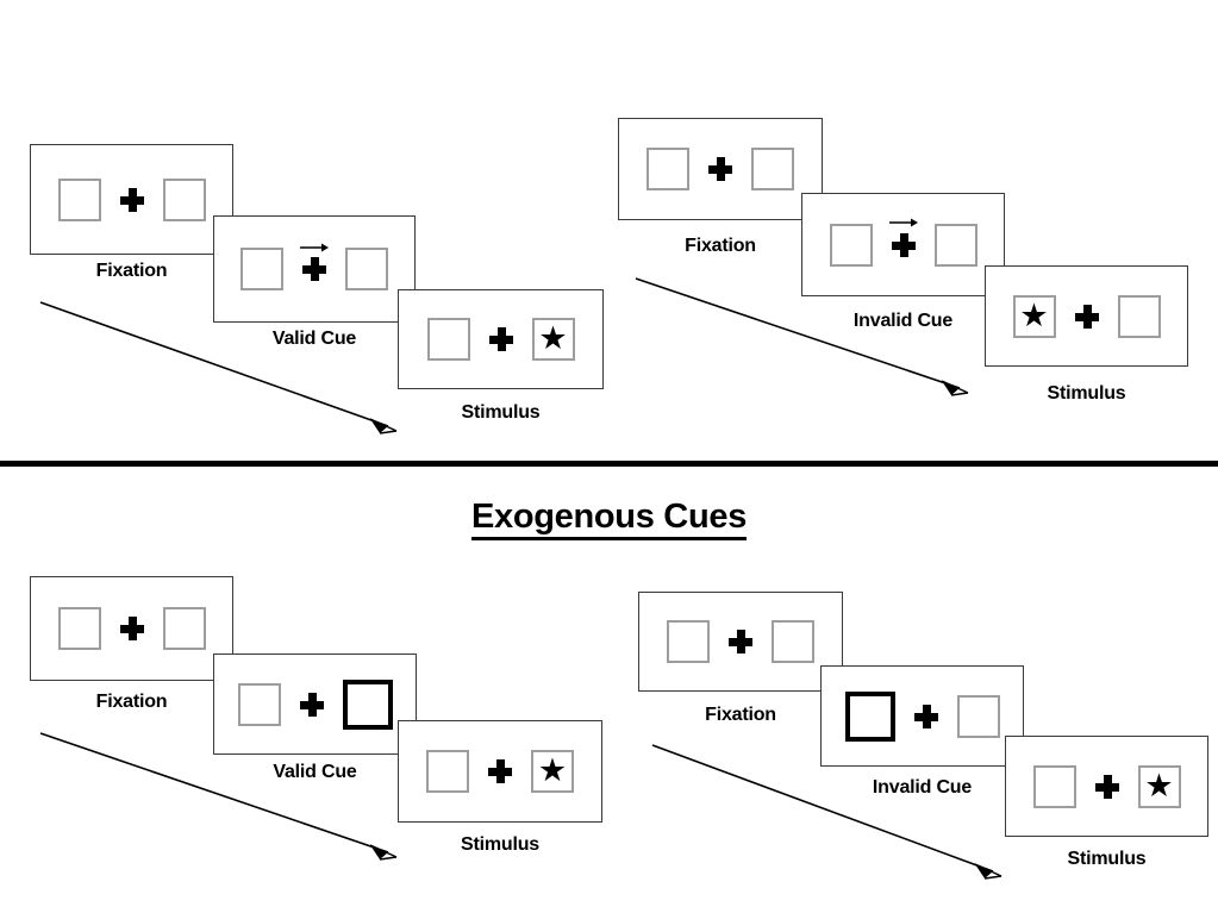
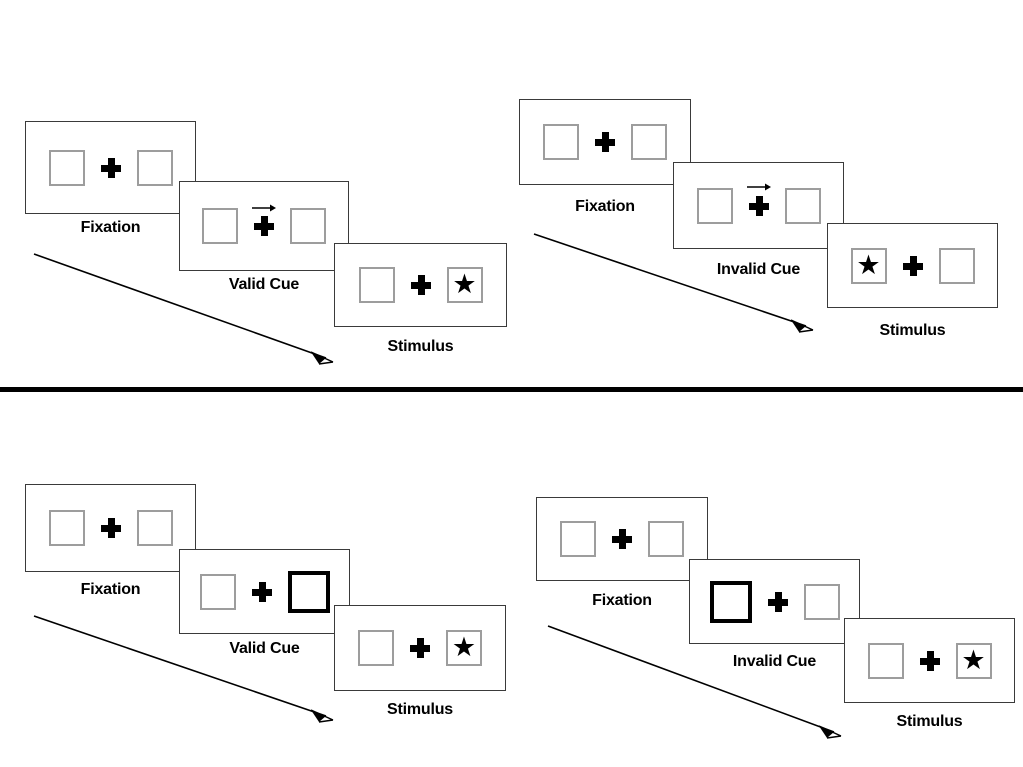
  Fixation
  Valid Cue
  ★
  Stimulus
  Fixation
  Invalid Cue
  ★
  Stimulus
- Exogenous Cues
  Fixation
  Valid Cue
  ★
  Stimulus
  Fixation
  Invalid Cue
  ★
  Stimulus
